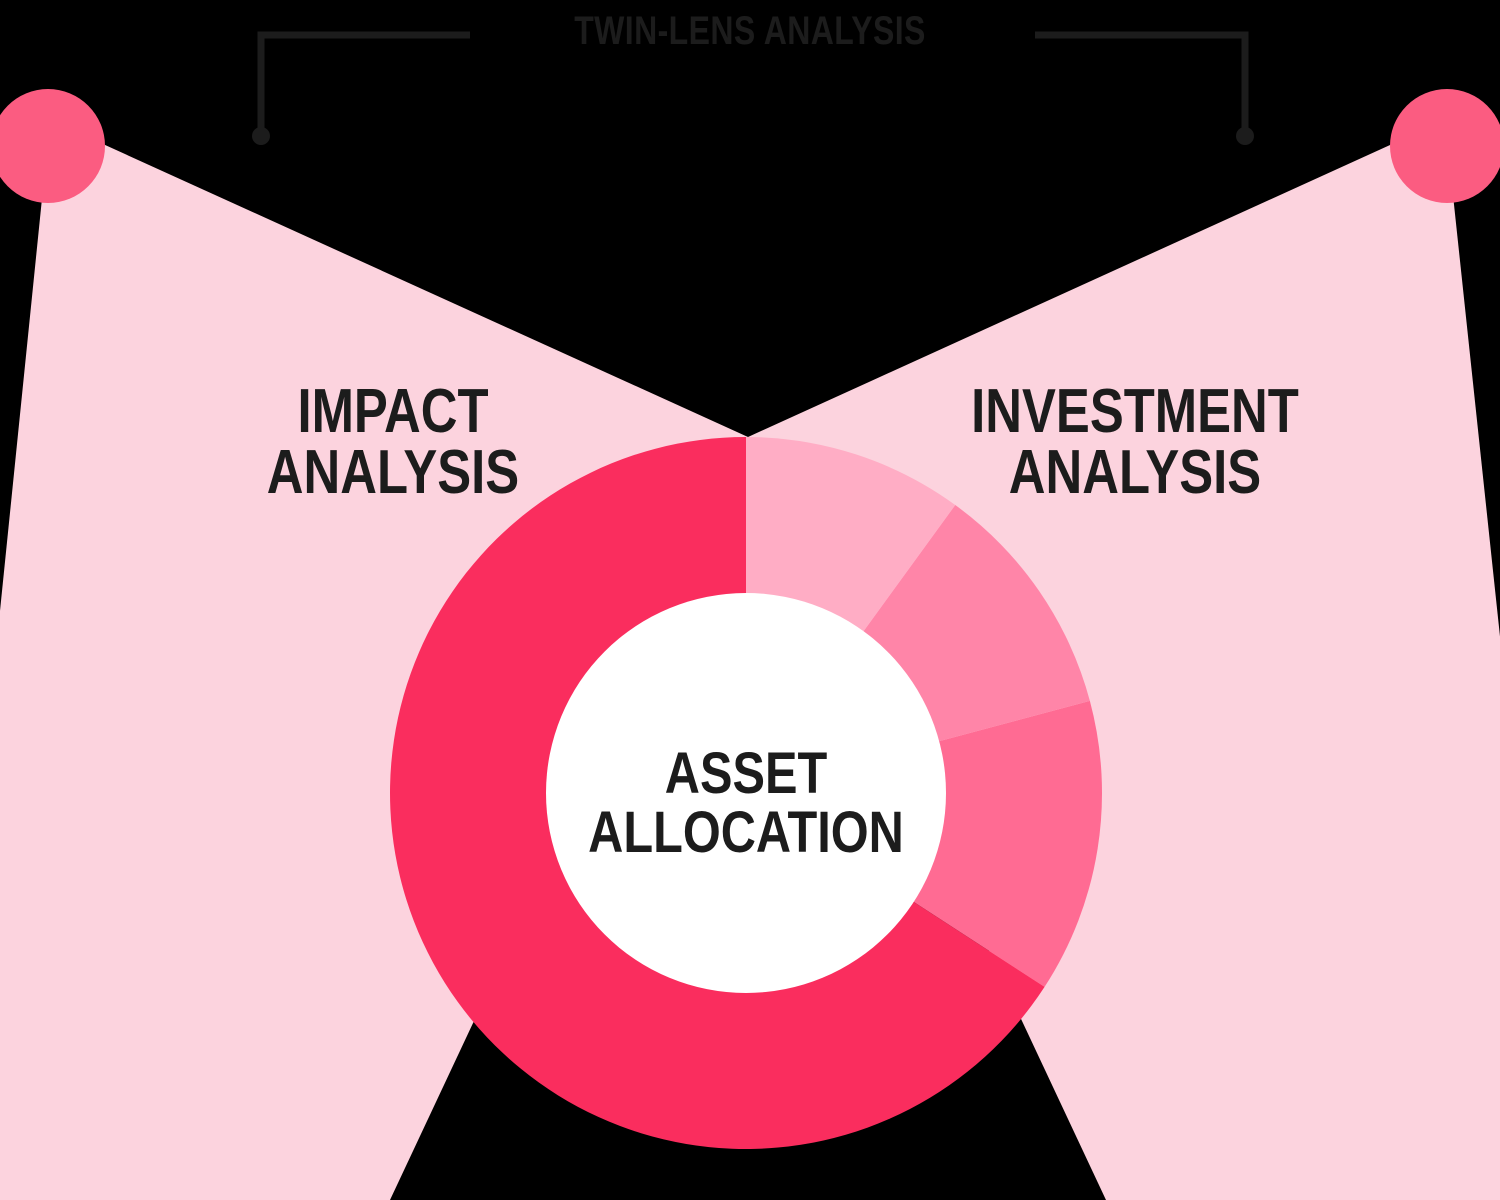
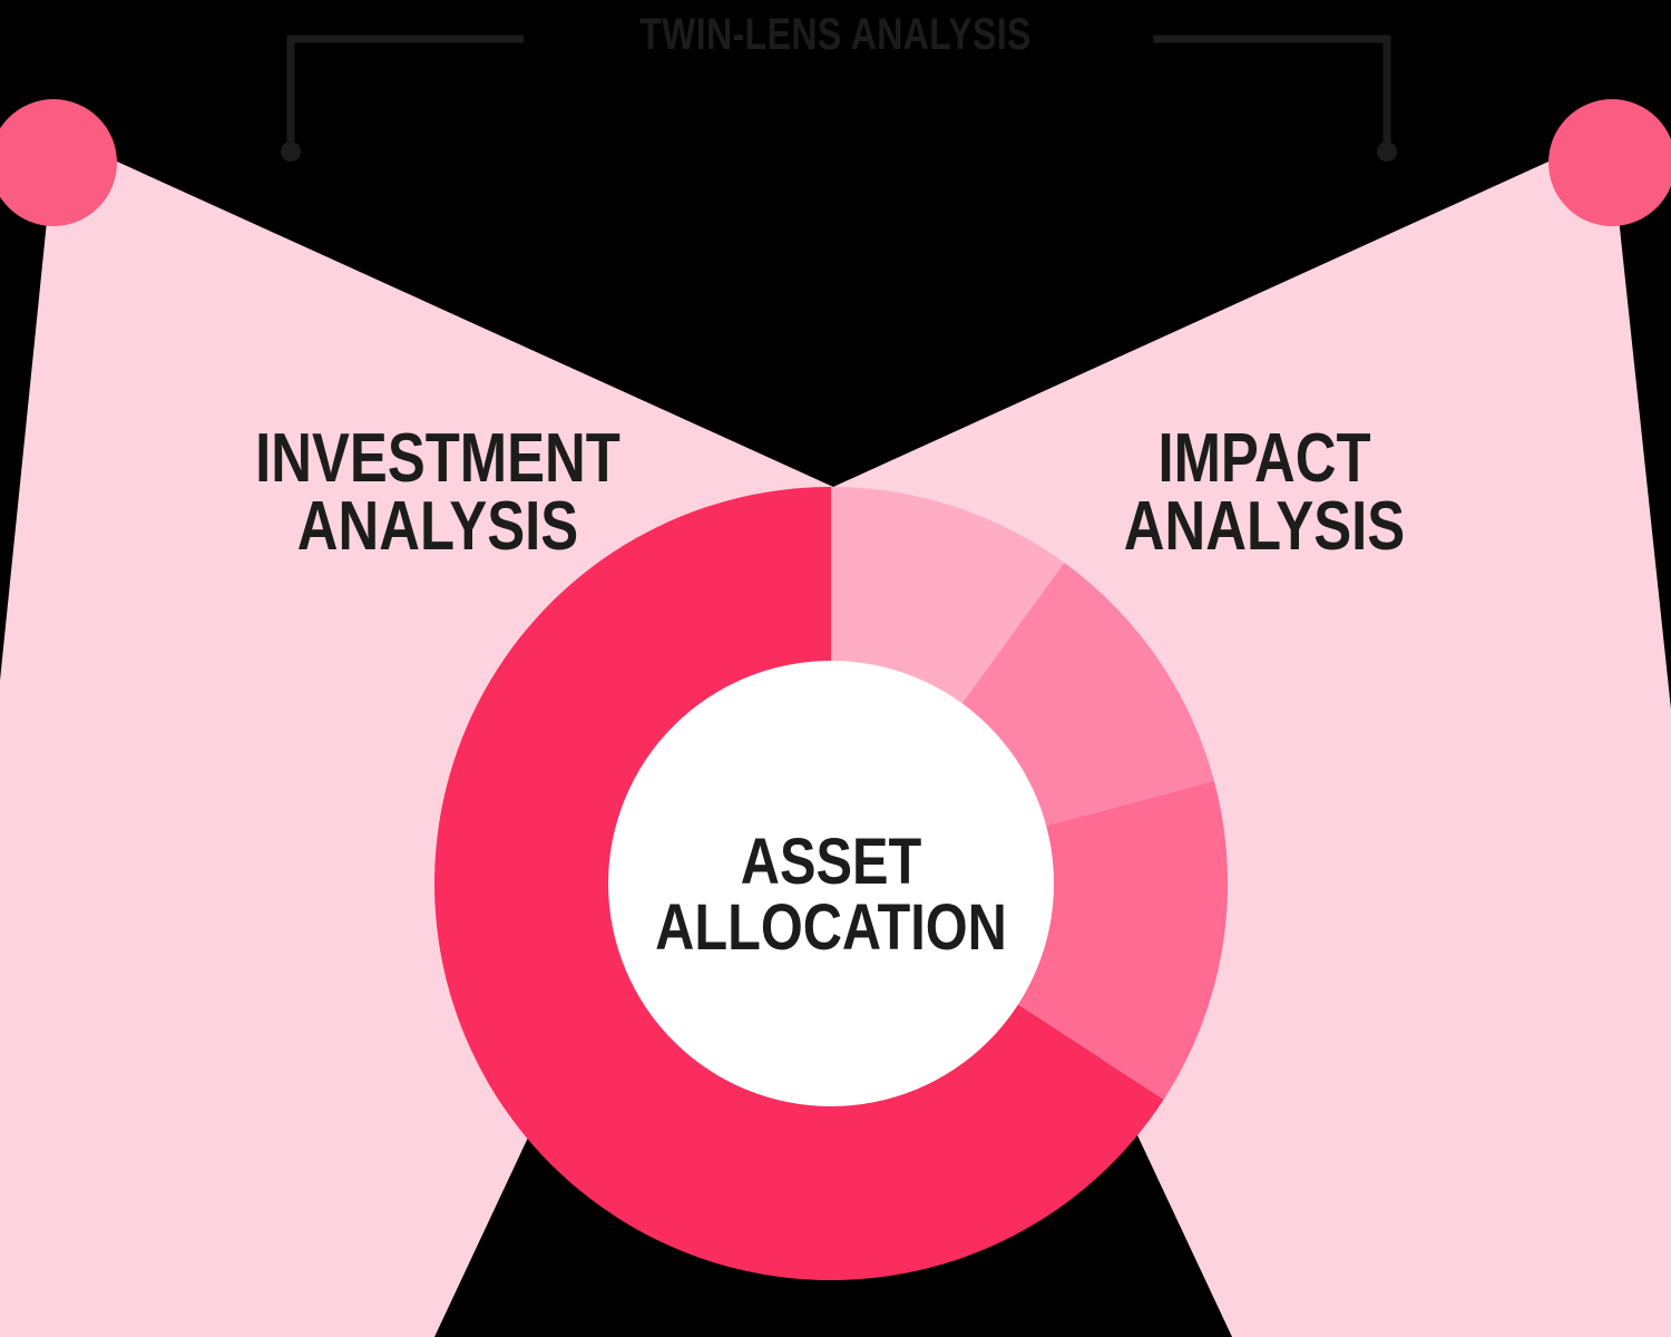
  TWIN-LENS ANALYSIS
- IMPACT
+ INVESTMENT
  ANALYSIS
- INVESTMENT
+ IMPACT
  ANALYSIS
  ASSET
  ALLOCATION
